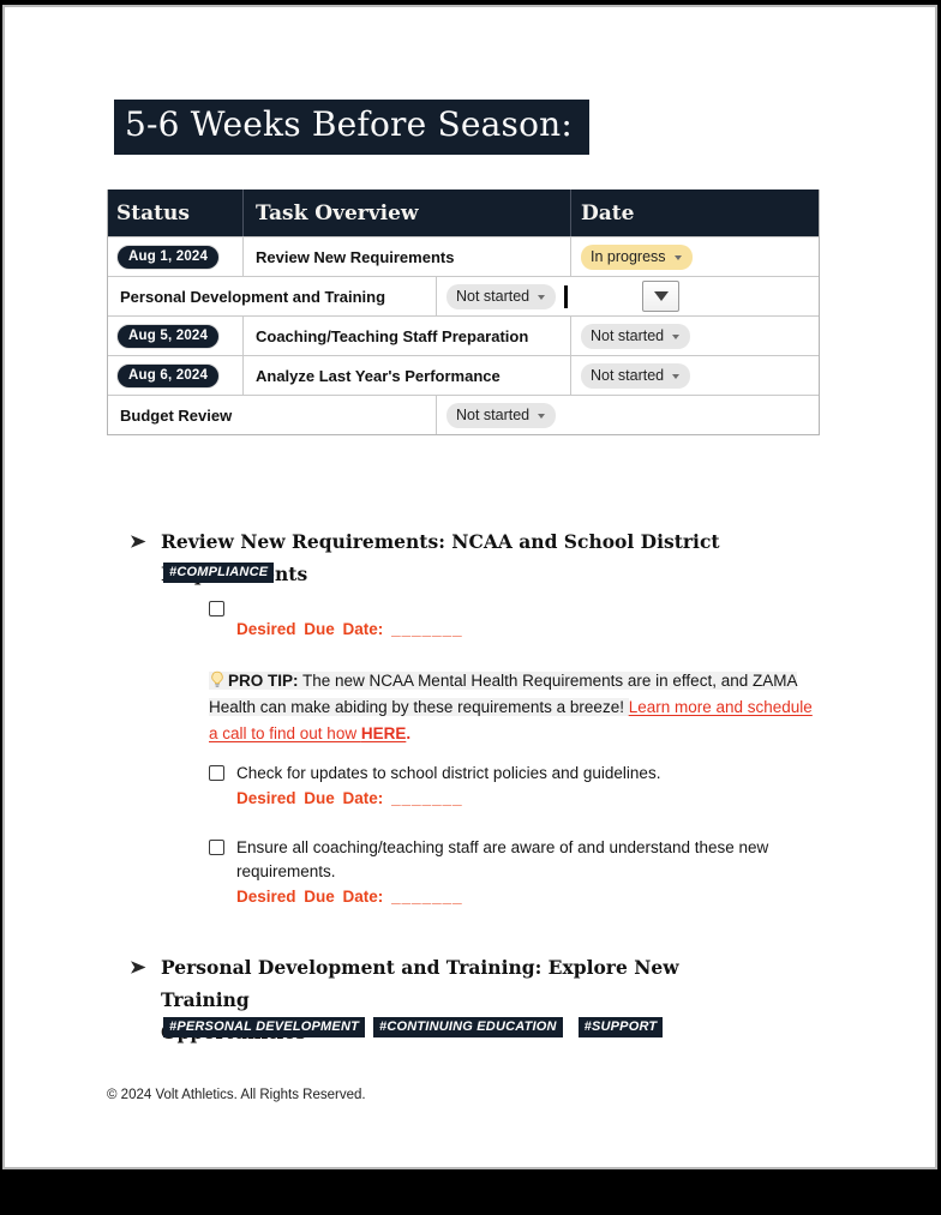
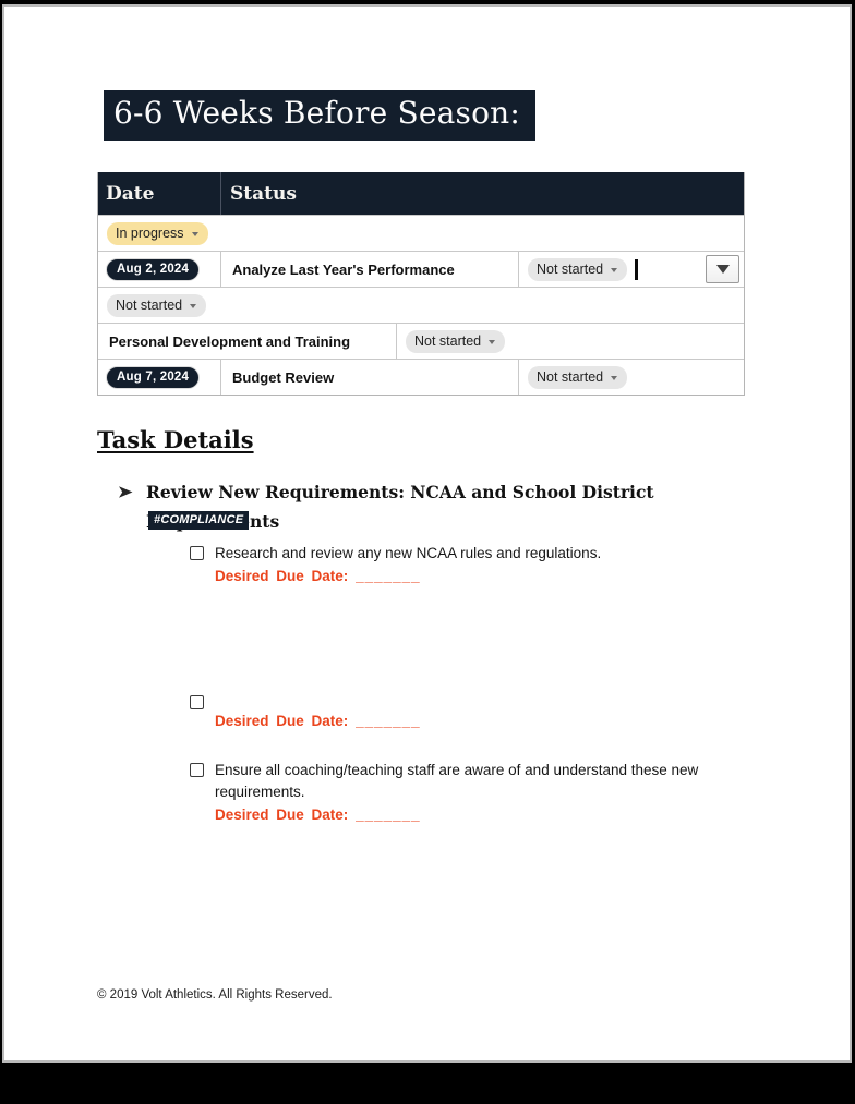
- 5-6 Weeks Before Season:
+ 6-6 Weeks Before Season:
- Status
+ Date
- Task Overview
- Date
+ Status
- Aug 1, 2024
- Review New Requirements
  In progress
+ Aug 2, 2024
- Personal Development and Training
+ Analyze Last Year's Performance
  Not started
- Aug 5, 2024
- Coaching/Teaching Staff Preparation
  Not started
- Aug 6, 2024
- Analyze Last Year's Performance
+ Personal Development and Training
  Not started
+ Aug 7, 2024
  Budget Review
  Not started
+ Task Details
  Review New Requirements: NCAA and School District nts
  #COMPLIANCE
+ Research and review any new NCAA rules and regulations.
  Desired Due Date: _______
- PRO TIP: The new NCAA Mental Health Requirements are in effect, and ZAMA Health can make abiding by these requirements a breeze! Learn more and schedule a call to find out how HERE.
- Check for updates to school district policies and guidelines.
  Desired Due Date: _______
  Ensure all coaching/teaching staff are aware of and understand these new
  requirements.
  Desired Due Date: _______
- Personal Development and Training: Explore New Training
- #PERSONAL DEVELOPMENT
- #CONTINUING EDUCATION
- #SUPPORT
- © 2024 Volt Athletics. All Rights Reserved.
+ © 2019 Volt Athletics. All Rights Reserved.
